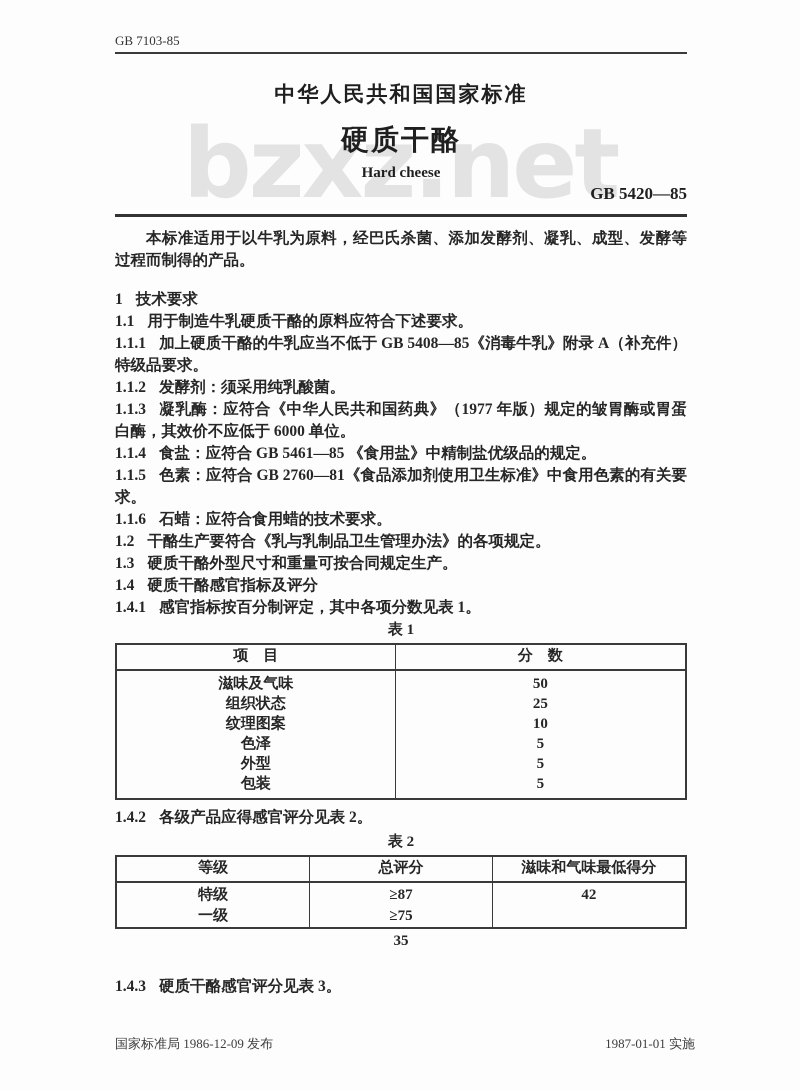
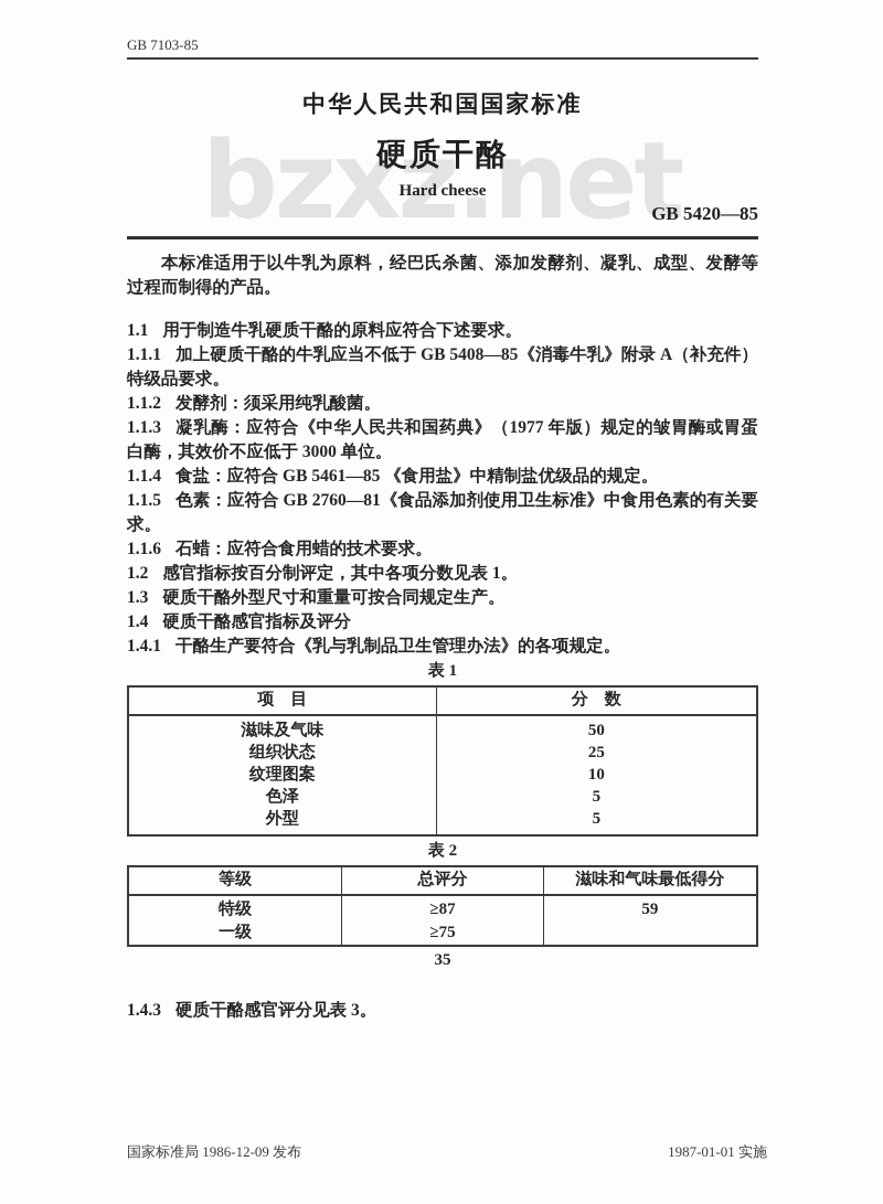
  bzxz.net
  GB 7103-85
  中华人民共和国国家标准
  硬质干酪
  Hard cheese
  GB 5420—85
  本标准适用于以牛乳为原料，经巴氏杀菌、添加发酵剂、凝乳、成型、发酵等过程而制得的产品。
- 1 技术要求
  1.1 用于制造牛乳硬质干酪的原料应符合下述要求。
  1.1.1 加上硬质干酪的牛乳应当不低于 GB 5408—85《消毒牛乳》附录 A（补充件）特级品要求。
  1.1.2 发酵剂：须采用纯乳酸菌。
- 1.1.3 凝乳酶：应符合《中华人民共和国药典》（1977 年版）规定的皱胃酶或胃蛋白酶，其效价不应低于 6000 单位。
+ 1.1.3 凝乳酶：应符合《中华人民共和国药典》（1977 年版）规定的皱胃酶或胃蛋白酶，其效价不应低于 3000 单位。
  1.1.4 食盐：应符合 GB 5461—85 《食用盐》中精制盐优级品的规定。
  1.1.5 色素：应符合 GB 2760—81《食品添加剂使用卫生标准》中食用色素的有关要求。
  1.1.6 石蜡：应符合食用蜡的技术要求。
- 1.2 干酪生产要符合《乳与乳制品卫生管理办法》的各项规定。
+ 1.2 感官指标按百分制评定，其中各项分数见表 1。
  1.3 硬质干酪外型尺寸和重量可按合同规定生产。
  1.4 硬质干酪感官指标及评分
- 1.4.1 感官指标按百分制评定，其中各项分数见表 1。
+ 1.4.1 干酪生产要符合《乳与乳制品卫生管理办法》的各项规定。
  表 1
  项 目	分 数
  滋味及气味	50
  组织状态	25
  纹理图案	10
  色泽	5
  外型	5
- 包装	5
- 1.4.2 各级产品应得感官评分见表 2。
  表 2
  等级	总评分	滋味和气味最低得分
- 特级	≥87	42
+ 特级	≥87	59
  一级	≥75
  35
  1.4.3 硬质干酪感官评分见表 3。
  国家标准局 1986-12-09 发布
  1987-01-01 实施
